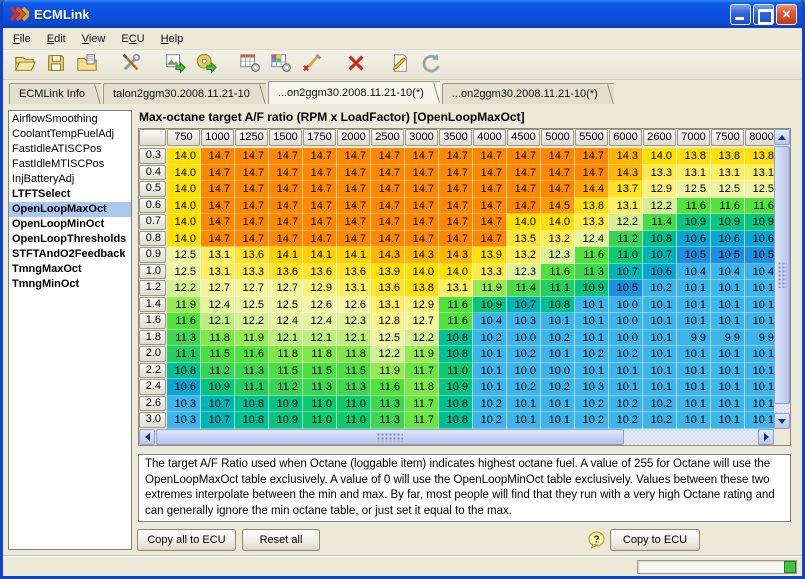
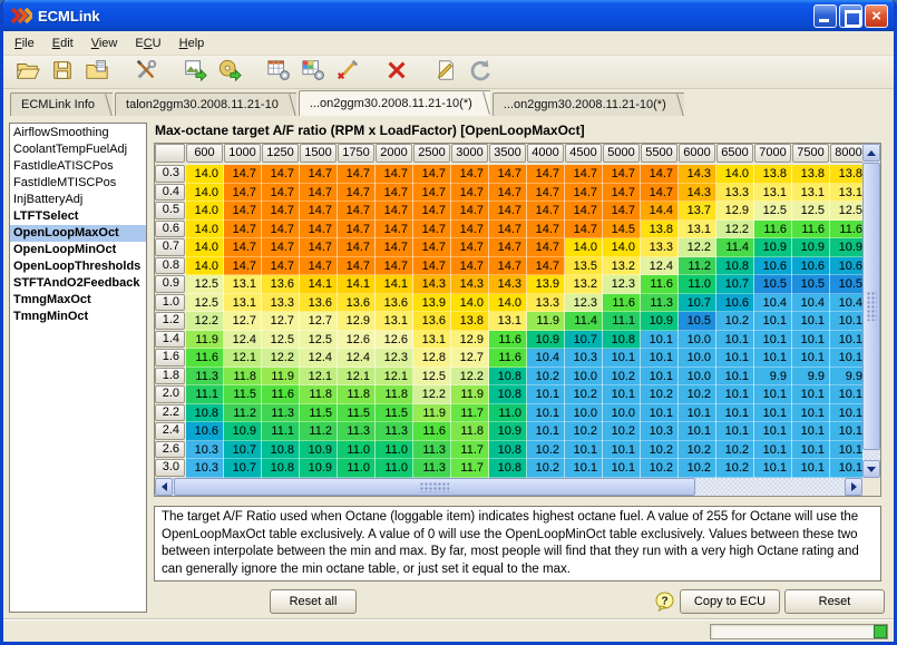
  ECMLink
  ×
  File
  Edit
  View
  ECU
  Help
  ECMLink Info
  talon2ggm30.2008.11.21-10
  ...on2ggm30.2008.11.21-10(*)
  ...on2ggm30.2008.11.21-10(*)
  AirflowSmoothing
  CoolantTempFuelAdj
  FastIdleATISCPos
  FastIdleMTISCPos
  InjBatteryAdj
  LTFTSelect
  OpenLoopMaxOct
  OpenLoopMinOct
  OpenLoopThresholds
  STFTAndO2Feedback
  TmngMaxOct
  TmngMinOct
  Max-octane target A/F ratio (RPM x LoadFactor) [OpenLoopMaxOct]
- 750
+ 600
  1000
  1250
  1500
  1750
  2000
  2500
  3000
  3500
  4000
  4500
  5000
  5500
  6000
- 2600
+ 6500
  7000
  7500
  8000
  0.3
  14.0
  14.7
  14.7
  14.7
  14.7
  14.7
  14.7
  14.7
  14.7
  14.7
  14.7
  14.7
  14.7
  14.3
  14.0
  13.8
  13.8
  13.8
  0.4
  14.0
  14.7
  14.7
  14.7
  14.7
  14.7
  14.7
  14.7
  14.7
  14.7
  14.7
  14.7
  14.7
  14.3
  13.3
  13.1
  13.1
  13.1
  0.5
  14.0
  14.7
  14.7
  14.7
  14.7
  14.7
  14.7
  14.7
  14.7
  14.7
  14.7
  14.7
  14.4
  13.7
  12.9
  12.5
  12.5
  12.5
  0.6
  14.0
  14.7
  14.7
  14.7
  14.7
  14.7
  14.7
  14.7
  14.7
  14.7
  14.7
  14.5
  13.8
  13.1
  12.2
  11.6
  11.6
  11.6
  0.7
  14.0
  14.7
  14.7
  14.7
  14.7
  14.7
  14.7
  14.7
  14.7
  14.7
  14.0
  14.0
  13.3
  12.2
  11.4
  10.9
  10.9
  10.9
  0.8
  14.0
  14.7
  14.7
  14.7
  14.7
  14.7
  14.7
  14.7
  14.7
  14.7
  13.5
  13.2
  12.4
  11.2
  10.8
  10.6
  10.6
  10.6
  0.9
  12.5
  13.1
  13.6
  14.1
  14.1
  14.1
  14.3
  14.3
  14.3
  13.9
  13.2
  12.3
  11.6
  11.0
  10.7
  10.5
  10.5
  10.5
  1.0
  12.5
  13.1
  13.3
  13.6
  13.6
  13.6
  13.9
  14.0
  14.0
  13.3
  12.3
  11.6
  11.3
  10.7
  10.6
  10.4
  10.4
  10.4
  1.2
  12.2
  12.7
  12.7
  12.7
  12.9
  13.1
  13.6
  13.8
  13.1
  11.9
  11.4
  11.1
  10.9
  10.5
  10.2
  10.1
  10.1
  10.1
  1.4
  11.9
  12.4
  12.5
  12.5
  12.6
  12.6
  13.1
  12.9
  11.6
  10.9
  10.7
  10.8
  10.1
  10.0
  10.1
  10.1
  10.1
  10.1
  1.6
  11.6
  12.1
  12.2
  12.4
  12.4
  12.3
  12.8
  12.7
  11.6
  10.4
  10.3
  10.1
  10.1
  10.0
  10.1
  10.1
  10.1
  10.1
  1.8
  11.3
  11.8
  11.9
  12.1
  12.1
  12.1
  12.5
  12.2
  10.8
  10.2
  10.0
  10.2
  10.1
  10.0
  10.1
  9.9
  9.9
  9.9
  2.0
  11.1
  11.5
  11.6
  11.8
  11.8
  11.8
  12.2
  11.9
  10.8
  10.1
  10.2
  10.1
  10.2
  10.2
  10.1
  10.1
  10.1
  10.1
  2.2
  10.8
  11.2
  11.3
  11.5
  11.5
  11.5
  11.9
  11.7
  11.0
  10.1
  10.0
  10.0
  10.1
  10.1
  10.1
  10.1
  10.1
  10.1
  2.4
  10.6
  10.9
  11.1
  11.2
  11.3
  11.3
  11.6
  11.8
  10.9
  10.1
  10.2
  10.2
  10.3
  10.1
  10.1
  10.1
  10.1
  10.1
  2.6
  10.3
  10.7
  10.8
  10.9
  11.0
  11.0
  11.3
  11.7
  10.8
  10.2
  10.1
  10.1
  10.2
  10.2
  10.2
  10.1
  10.1
  10.1
  3.0
  10.3
  10.7
  10.8
  10.9
  11.0
  11.0
  11.3
  11.7
  10.8
  10.2
  10.1
  10.1
  10.2
  10.2
  10.2
  10.1
  10.1
  10.1
- The target A/F Ratio used when Octane (loggable item) indicates highest octane fuel. A value of 255 for Octane will use the OpenLoopMaxOct table exclusively. A value of 0 will use the OpenLoopMinOct table exclusively. Values between these two extremes interpolate between the min and max. By far, most people will find that they run with a very high Octane rating and can generally ignore the min octane table, or just set it equal to the max.
+ The target A/F Ratio used when Octane (loggable item) indicates highest octane fuel. A value of 255 for Octane will use the OpenLoopMaxOct table exclusively. A value of 0 will use the OpenLoopMinOct table exclusively. Values between these two between interpolate between the min and max. By far, most people will find that they run with a very high Octane rating and can generally ignore the min octane table, or just set it equal to the max.
- Copy all to ECU
  Reset all
  ?
  Copy to ECU
+ Reset
